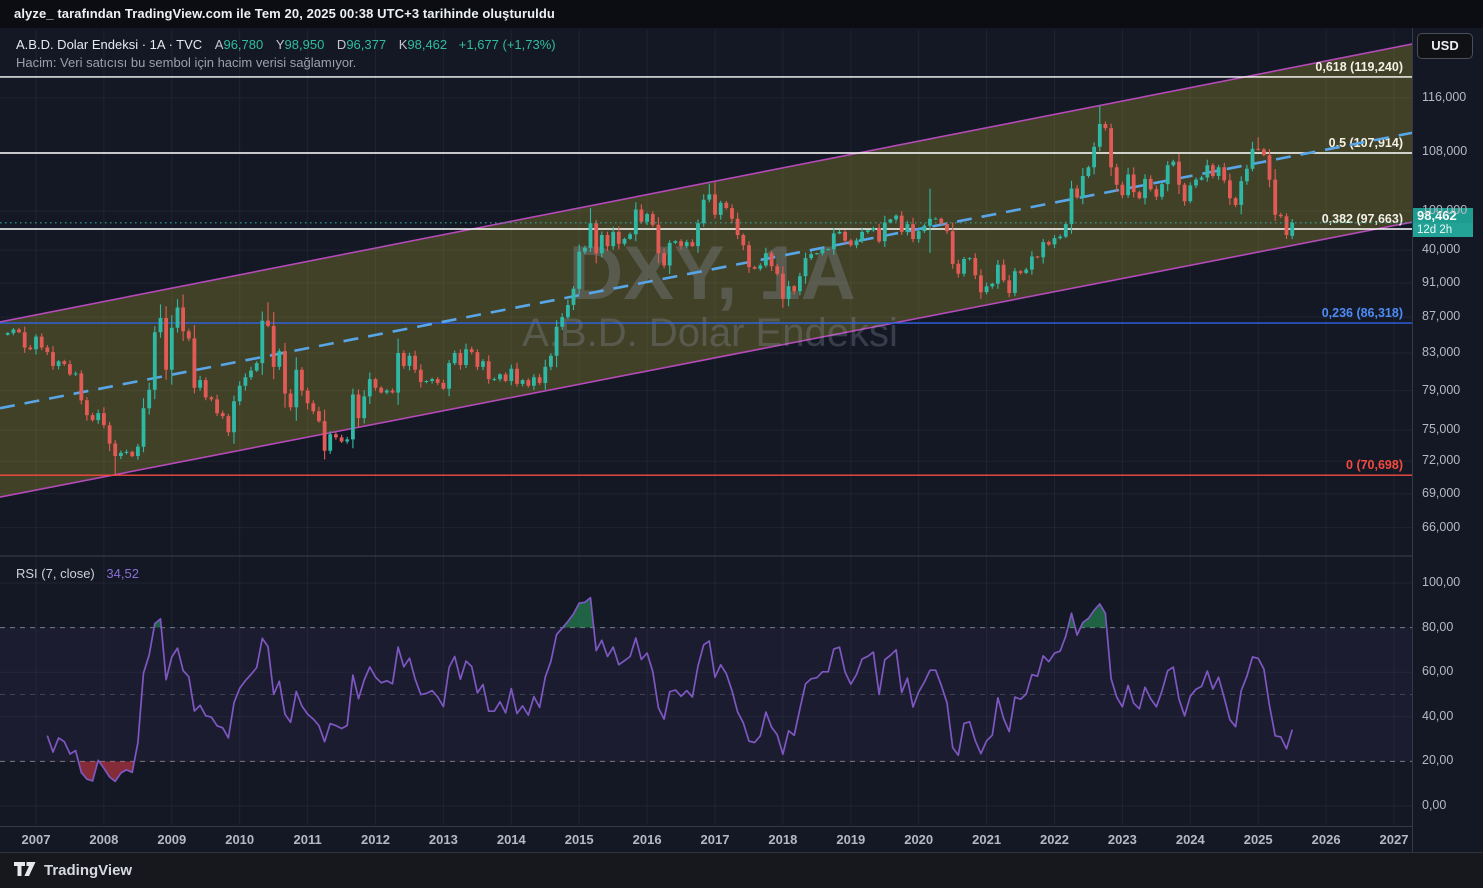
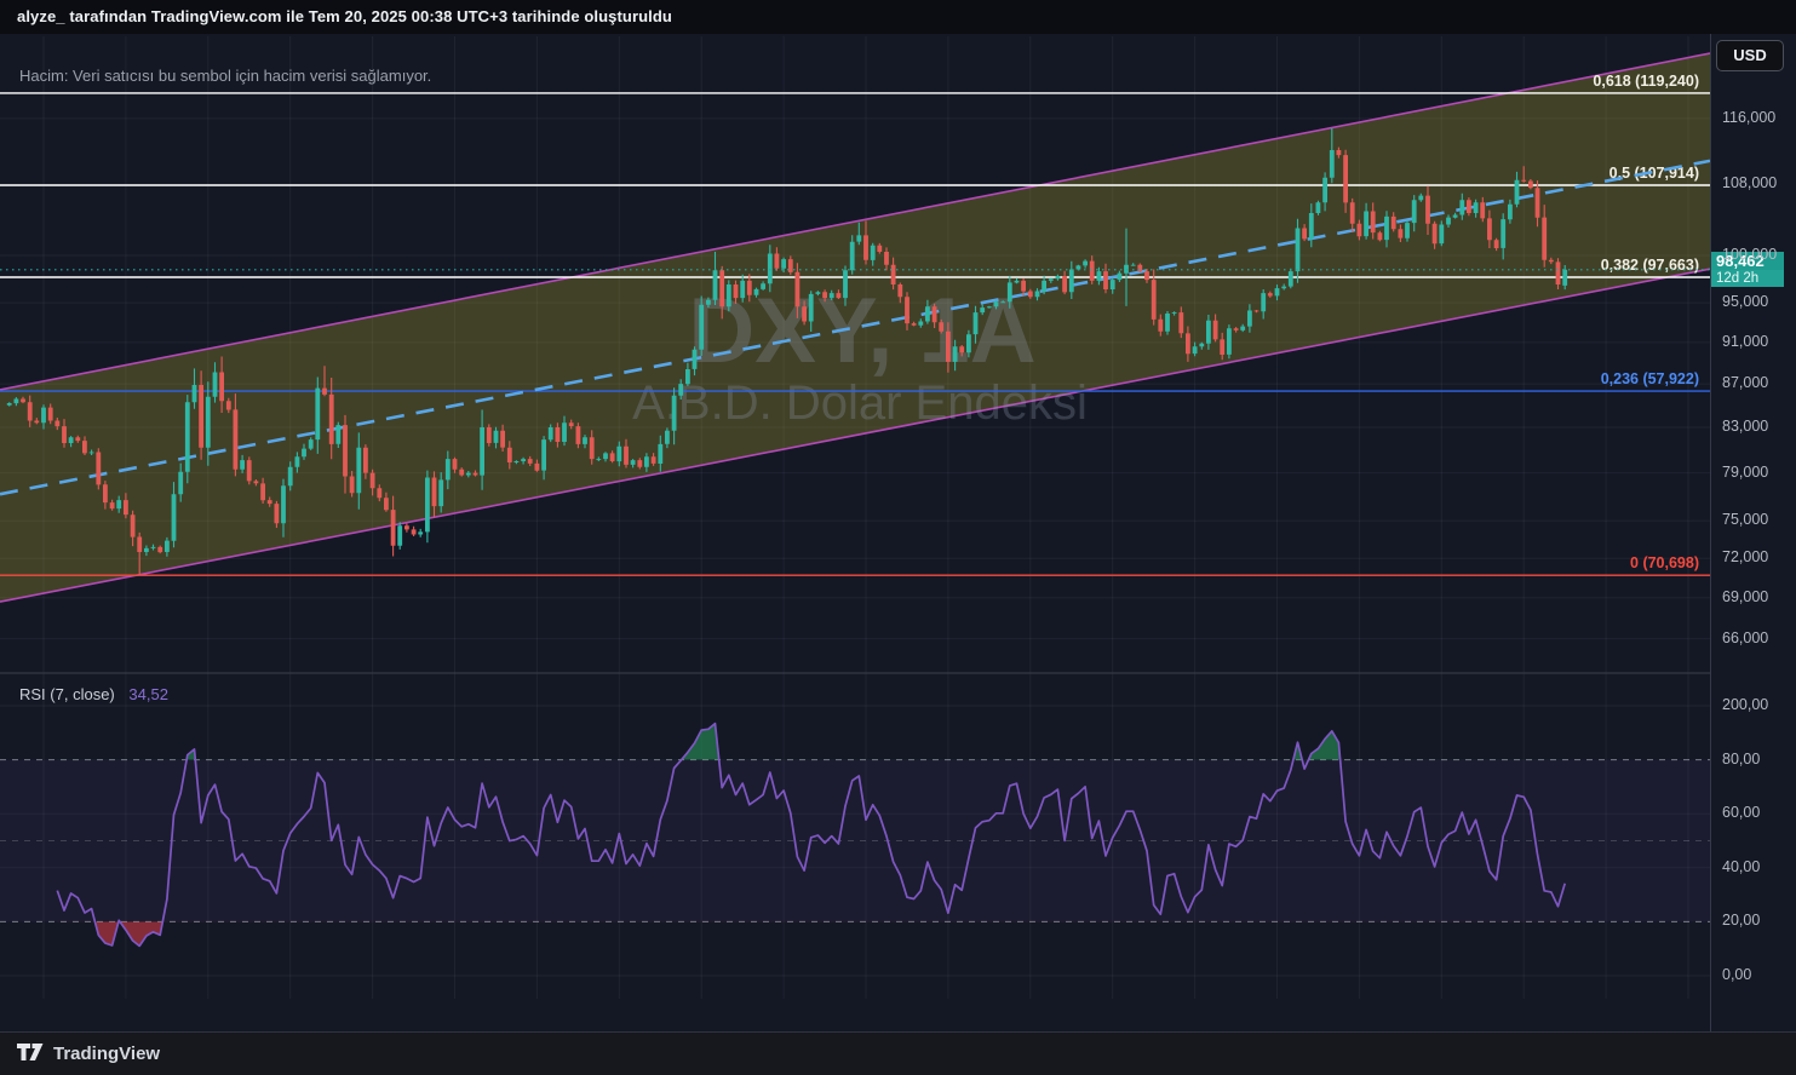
  alyze_ tarafından TradingView.com ile Tem 20, 2025 00:38 UTC+3 tarihinde oluşturuldu
  DX, 1A
  A.B.D. Dolar Endeksi
  0,618 (119,240)
  0,5 (7,914)
  0,382 (97,663)
- 0,236 (86,318)
+ 0,236 (57,922)
  0 (70,698)
- A.B.D. Dolar Endeksi · 1A · TVC A96,780 Y98,950 D96,377 K98,462 +1,677 (+1,73%)
  Hacim: Veri satıcısı bu sembol için hacim verisi sağlamıyor.
  RSI (7, close) 34,52
  USD
  98,462
  12d 2h
  116,000
  108,000
  100,000
- 40,000
+ 95,000
  91,000
  87,000
  83,000
  79,000
  75,000
  72,000
  69,000
  66,000
- 100,00
+ 200,00
  80,00
  60,00
  40,00
  20,00
  0,00
- 2007
- 2008
- 2009
- 2010
- 2011
- 2012
- 2013
- 2014
- 2015
- 2016
- 2017
- 2018
- 2019
- 2020
- 2021
- 2022
- 2023
- 2024
- 2025
- 2026
- 2027
  TradingView
